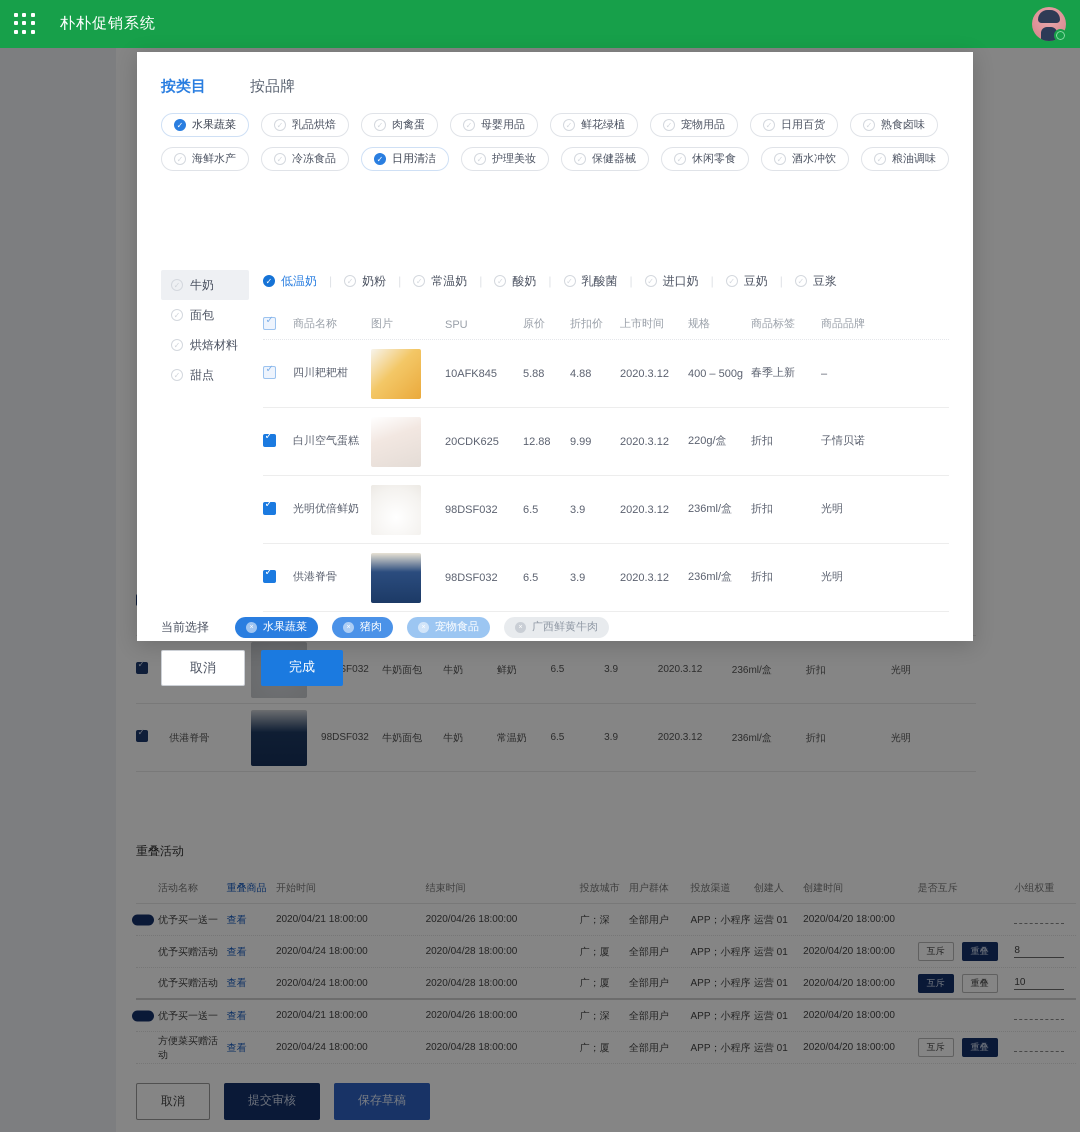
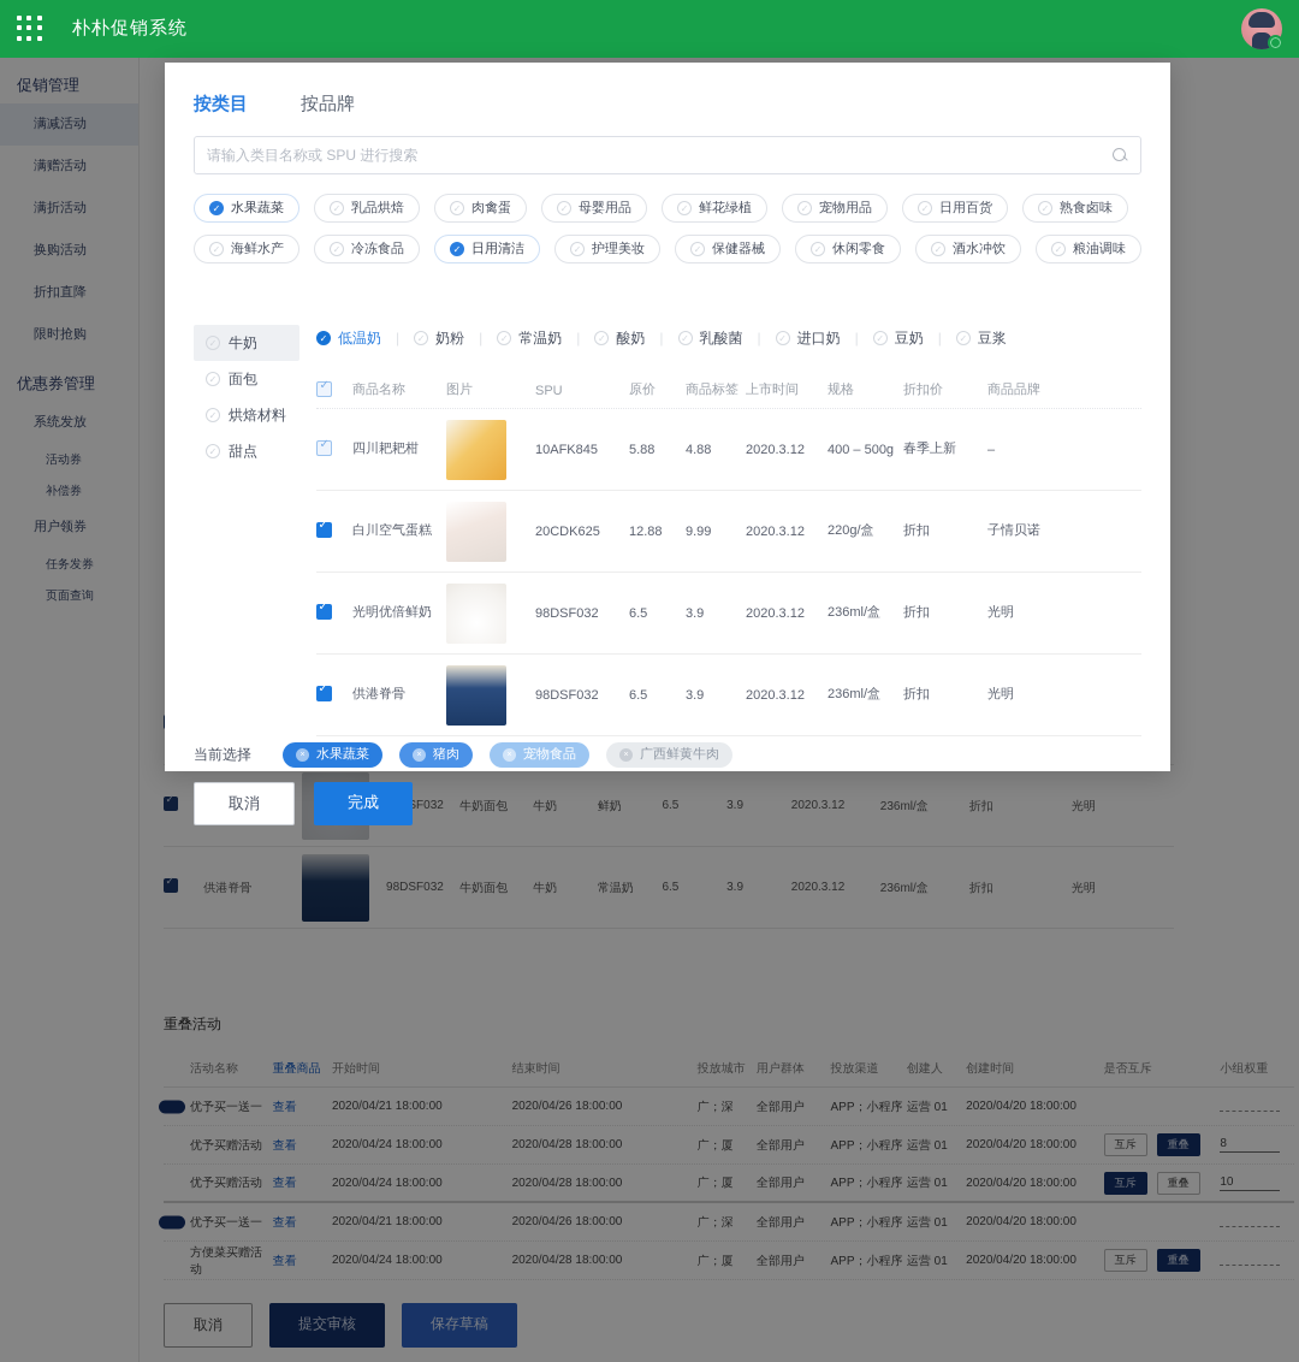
  朴朴促销系统
+ 促销管理
+ 满减活动
+ 满赠活动
+ 满折活动
+ 换购活动
+ 折扣直降
+ 限时抢购
+ 优惠券管理
+ 系统发放
+ 活动券
+ 补偿券
+ 用户领券
+ 任务发券
+ 页面查询
  牛奶面包
  牛奶
  鲜奶
  6.5
  3.9
  2020.3.12
  236ml/盒
  折扣
  光明
  供港脊骨
  98DSF032
  牛奶面包
  牛奶
  常温奶
  6.5
  3.9
  2020.3.12
  236ml/盒
  折扣
  光明
  重叠活动
  活动名称
  重叠商品
  开始时间
  结束时间
  投放城市
  用户群体
  投放渠道
  创建人
  创建时间
  是否互斥
  小组权重
  优予买一送一
  查看
  2020/04/21 18:00:00
  2020/04/26 18:00:00
  广；深
  全部用户
  APP；小程序
  运营 01
  2020/04/20 18:00:00
  优予买赠活动
  查看
  2020/04/24 18:00:00
  2020/04/28 18:00:00
  广；厦
  全部用户
  APP；小程序
  运营 01
  2020/04/20 18:00:00
  互斥
  重叠
  8
  优予买赠活动
  查看
  2020/04/24 18:00:00
  2020/04/28 18:00:00
  广；厦
  全部用户
  APP；小程序
  运营 01
  2020/04/20 18:00:00
  互斥
  重叠
  10
  优予买一送一
  查看
  2020/04/21 18:00:00
  2020/04/26 18:00:00
  广；深
  全部用户
  APP；小程序
  运营 01
  2020/04/20 18:00:00
  方便菜买赠活动
  查看
  2020/04/24 18:00:00
  2020/04/28 18:00:00
  广；厦
  全部用户
  APP；小程序
  运营 01
  2020/04/20 18:00:00
  互斥
  重叠
  取消
  提交审核
  保存草稿
  按类目
  按品牌
+ 请输入类目名称或 SPU 进行搜索
  ✓
  水果蔬菜
  ✓
  乳品烘焙
  ✓
  肉禽蛋
  ✓
  母婴用品
  ✓
  鲜花绿植
  ✓
  宠物用品
  ✓
  日用百货
  ✓
  熟食卤味
  ✓
  海鲜水产
  ✓
  冷冻食品
  ✓
  日用清洁
  ✓
  护理美妆
  ✓
  保健器械
  ✓
  休闲零食
  ✓
  酒水冲饮
  ✓
  粮油调味
  ✓
  牛奶
  ✓
  面包
  ✓
  烘焙材料
  ✓
  甜点
  ✓
  低温奶
  |
  ✓
  奶粉
  |
  ✓
  常温奶
  ✓
  酸奶
  ✓
  乳酸菌
  ✓
  进口奶
  ✓
  豆奶
  |
  ✓
  豆浆
  商品名称
  图片
  SPU
  原价
- 折扣价
+ 商品标签
  上市时间
  规格
- 商品标签
+ 折扣价
  商品品牌
  四川耙耙柑
  10AFK845
  5.88
  4.88
  2020.3.12
  400 – 500g
  春季上新
  –
  白川空气蛋糕
  20CDK625
  12.88
  9.99
  2020.3.12
  220g/盒
  折扣
  子情贝诺
  光明优倍鲜奶
  98DSF032
  6.5
  3.9
  2020.3.12
  236ml/盒
  折扣
  光明
  供港脊骨
  98DSF032
  6.5
  3.9
  2020.3.12
  236ml/盒
  折扣
  光明
  当前选择
  水果蔬菜
  猪肉
  宠物食品
  广西鲜黄牛肉
  取消
  完成
